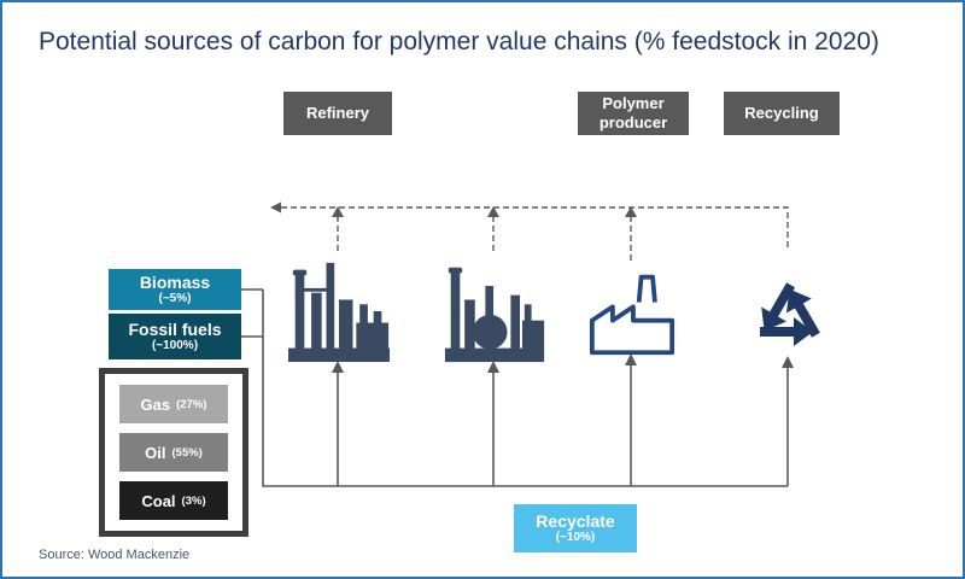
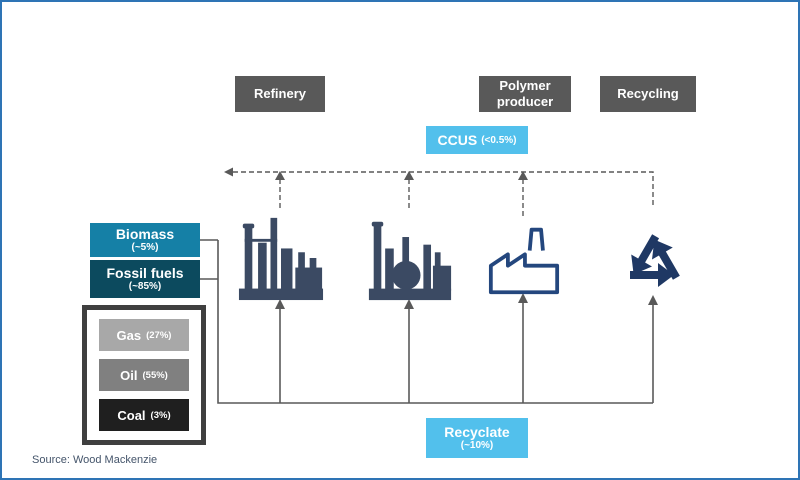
- Potential sources of carbon for polymer value chains (% feedstock in 2020)
  Refinery
  Polymer producer
  Recycling
+ CCUS
+ (<0.5%)
  Biomass
  (~5%)
  Fossil fuels
- (~100%)
+ (~85%)
  Gas
  (27%)
  Oil
  (55%)
  Coal
  (3%)
  Recyclate
  (~10%)
  Source: Wood Mackenzie
